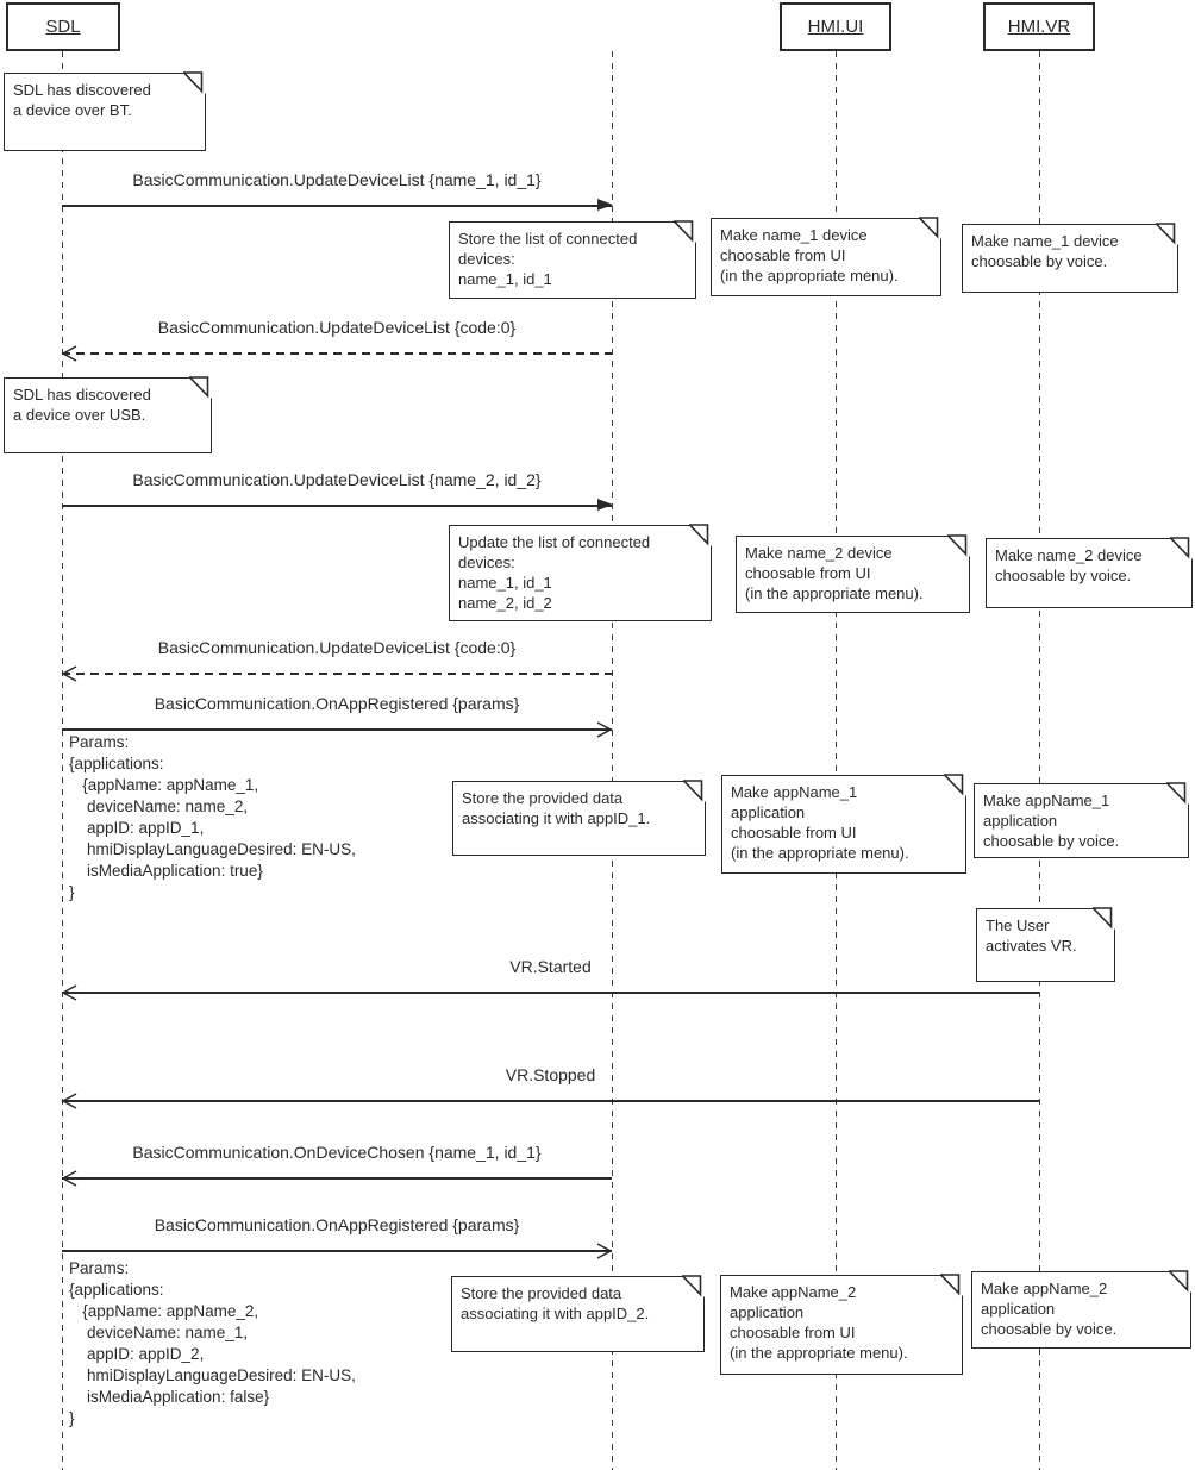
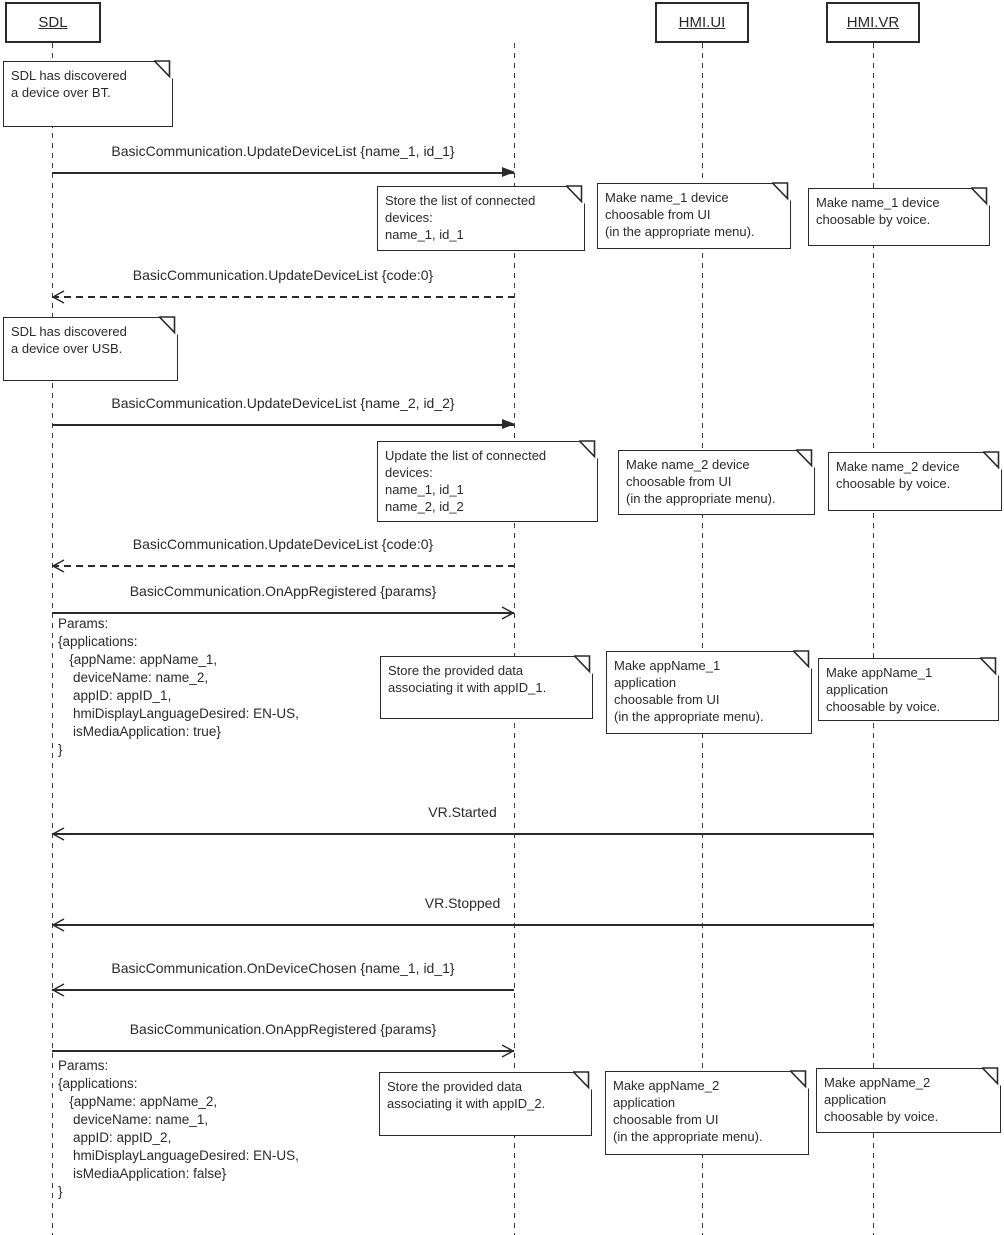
  SDL
  HMI.UI
  HMI.VR
  SDL has discovered
  a device over BT.
  Store the list of connected
  devices:
  name_1, id_1
  Make name_1 device
  choosable from UI
  (in the appropriate menu).
  Make name_1 device
  choosable by voice.
  SDL has discovered
  a device over USB.
  Update the list of connected
  devices:
  name_1, id_1
  name_2, id_2
  Make name_2 device
  choosable from UI
  (in the appropriate menu).
  Make name_2 device
  choosable by voice.
  Store the provided data
  associating it with appID_1.
  Make appName_1
  application
  choosable from UI
  (in the appropriate menu).
  Make appName_1
  application
  choosable by voice.
- The User
- activates VR.
  Store the provided data
  associating it with appID_2.
  Make appName_2
  application
  choosable from UI
  (in the appropriate menu).
  Make appName_2
  application
  choosable by voice.
  BasicCommunication.UpdateDeviceList {name_1, id_1}
  BasicCommunication.UpdateDeviceList {code:0}
  BasicCommunication.UpdateDeviceList {name_2, id_2}
  BasicCommunication.UpdateDeviceList {code:0}
  BasicCommunication.OnAppRegistered {params}
  VR.Started
  VR.Stopped
  BasicCommunication.OnDeviceChosen {name_1, id_1}
  BasicCommunication.OnAppRegistered {params}
  Params:
  {applications:
  {appName: appName_1,
  deviceName: name_2,
  appID: appID_1,
  hmiDisplayLanguageDesired: EN-US,
  isMediaApplication: true}
  }
  Params:
  {applications:
  {appName: appName_2,
  deviceName: name_1,
  appID: appID_2,
  hmiDisplayLanguageDesired: EN-US,
  isMediaApplication: false}
  }
